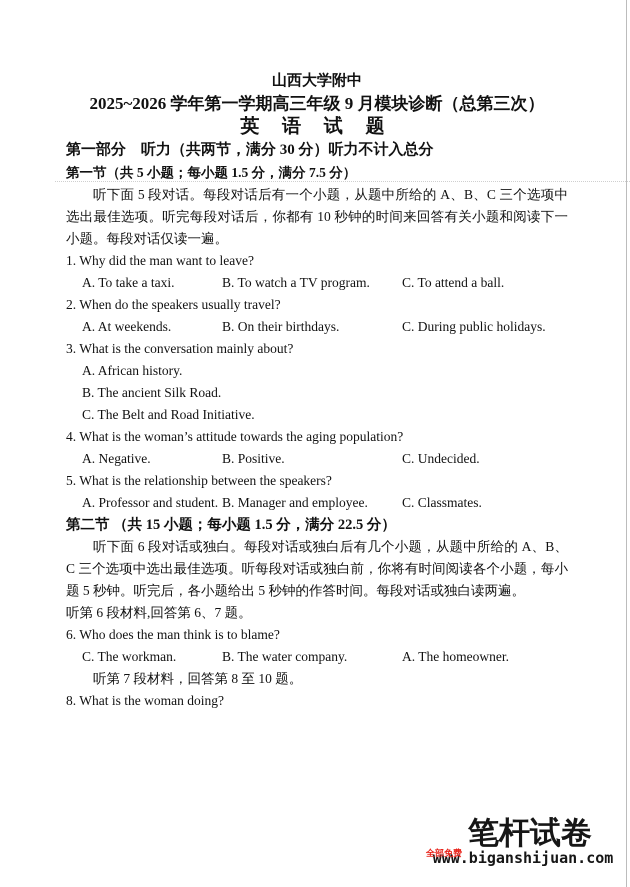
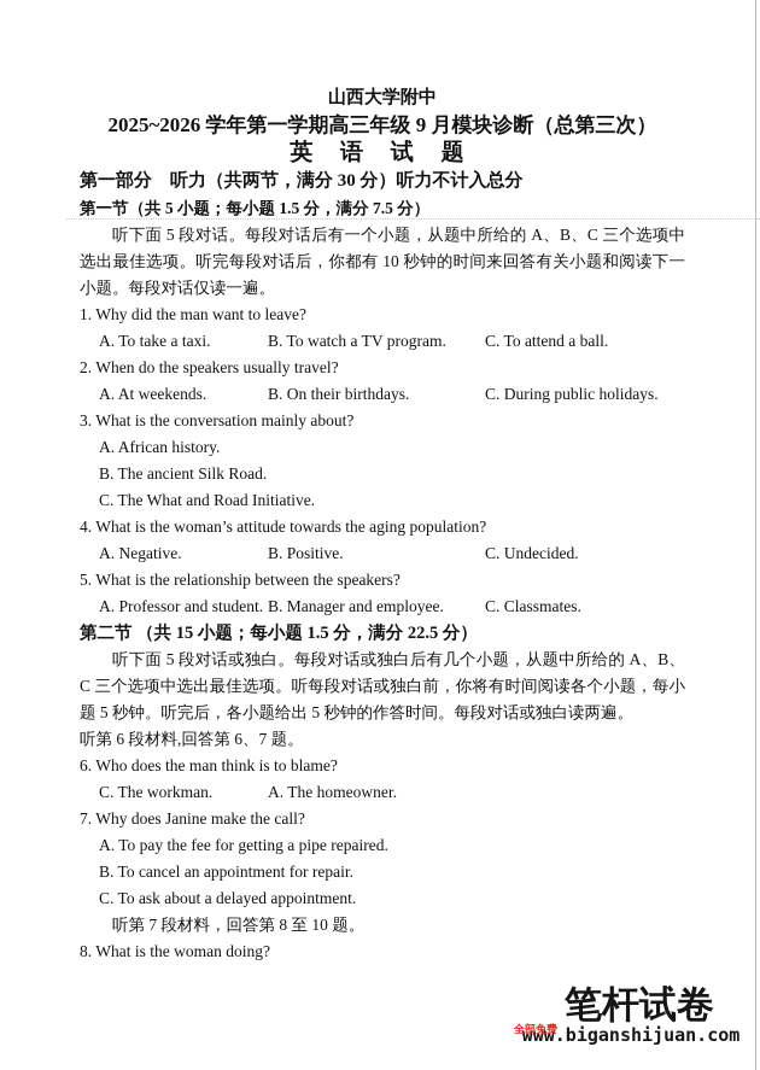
  山西大学附中
  2025~2026 学年第一学期高三年级 9 月模块诊断（总第三次）
  英 语 试 题
  第一部分 听力（共两节，满分 30 分）听力不计入总分
  第一节（共 5 小题；每小题 1.5 分，满分 7.5 分）
  听下面 5 段对话。每段对话后有一个小题，从题中所给的 A、B、C 三个选项中选出最佳选项。听完每段对话后，你都有 10 秒钟的时间来回答有关小题和阅读下一小题。每段对话仅读一遍。
  1. Why did the man want to leave?
  A. To take a taxi.
  B. To watch a TV program.
  C. To attend a ball.
  2. When do the speakers usually travel?
  A. At weekends.
  B. On their birthdays.
  C. During public holidays.
  3. What is the conversation mainly about?
  A. African history.
  B. The ancient Silk Road.
- C. The Belt and Road Initiative.
+ C. The What and Road Initiative.
  4. What is the woman’s attitude towards the aging population?
  A. Negative.
  B. Positive.
  C. Undecided.
  5. What is the relationship between the speakers?
  A. Professor and student.
  B. Manager and employee.
  C. Classmates.
  第二节 （共 15 小题；每小题 1.5 分，满分 22.5 分）
- 听下面 6 段对话或独白。每段对话或独白后有几个小题，从题中所给的 A、B、C 三个选项中选出最佳选项。听每段对话或独白前，你将有时间阅读各个小题，每小题 5 秒钟。听完后，各小题给出 5 秒钟的作答时间。每段对话或独白读两遍。
+ 听下面 5 段对话或独白。每段对话或独白后有几个小题，从题中所给的 A、B、C 三个选项中选出最佳选项。听每段对话或独白前，你将有时间阅读各个小题，每小题 5 秒钟。听完后，各小题给出 5 秒钟的作答时间。每段对话或独白读两遍。
  听第 6 段材料,回答第 6、7 题。
  6. Who does the man think is to blame?
  C. The workman.
- B. The water company.
  A. The homeowner.
+ 7. Why does Janine make the call?
+ A. To pay the fee for getting a pipe repaired.
+ B. To cancel an appointment for repair.
+ C. To ask about a delayed appointment.
  听第 7 段材料，回答第 8 至 10 题。
  8. What is the woman doing?
  全部免费
  笔杆试卷
  www.biganshijuan.com
